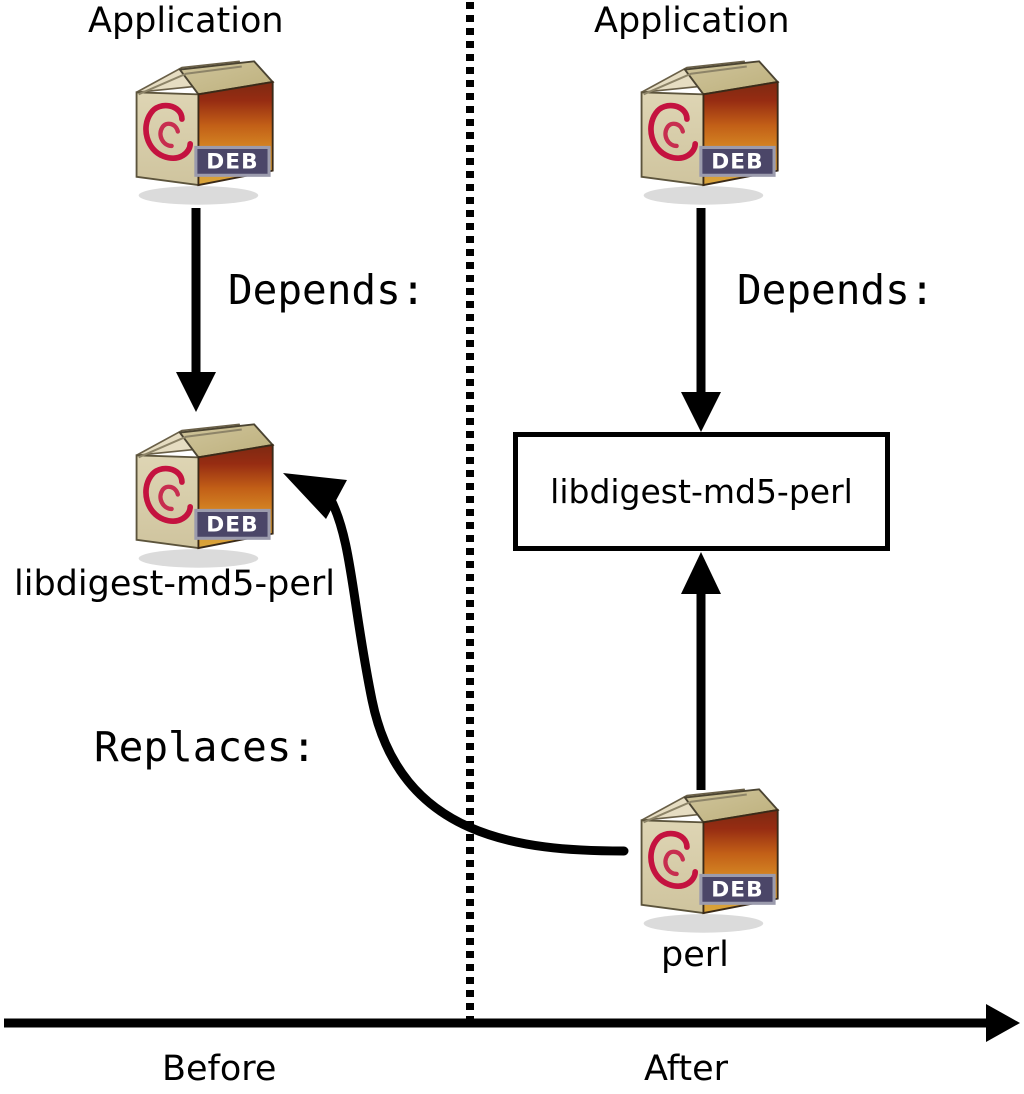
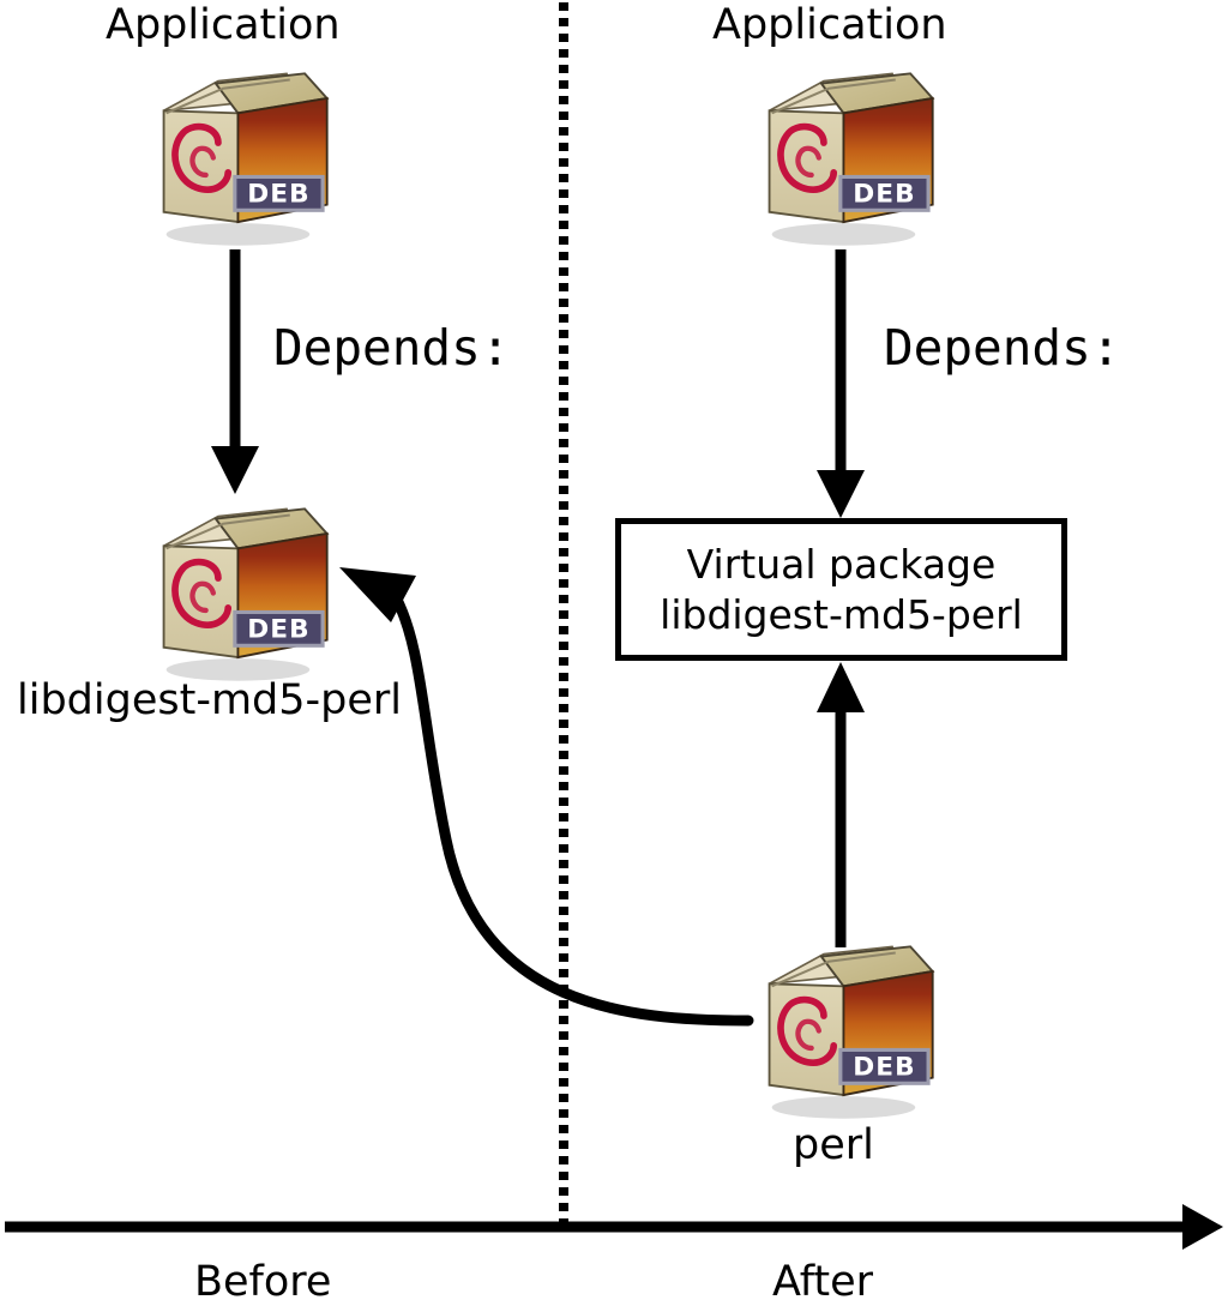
  Application
  Application
  Depends:
  Depends:
  libdigest-md5-perl
- Replaces:
  perl
  Before
  After
+ Virtual package
  libdigest-md5-perl
